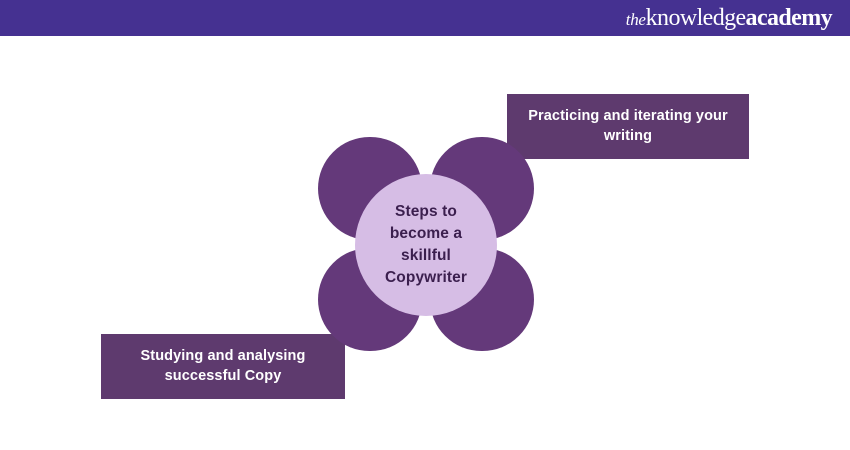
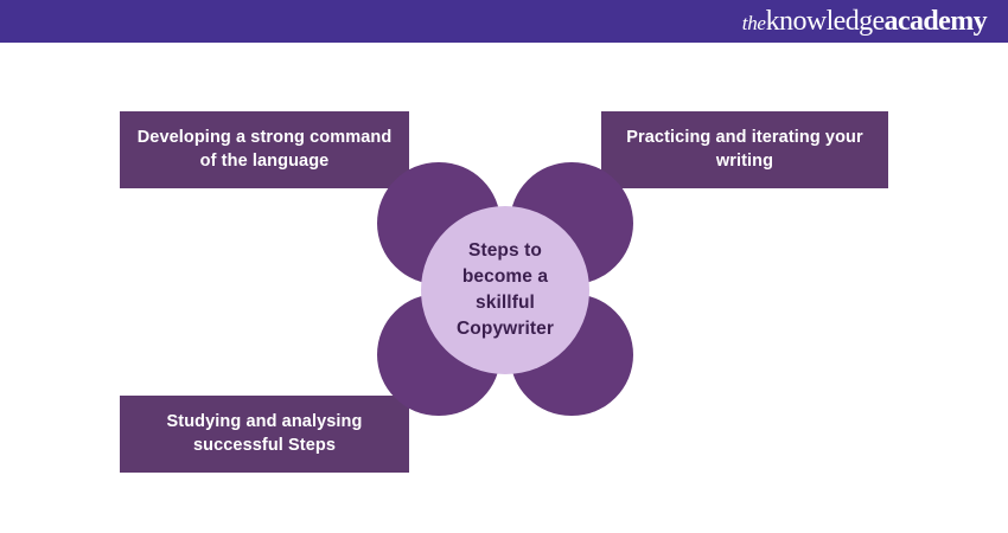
  the
  knowledge
  academy
+ Developing a strong command of the language
  Practicing and iterating your writing
- Studying and analysing successful Copy
+ Studying and analysing successful Steps
  Steps to
  become a
  skillful
  Copywriter
